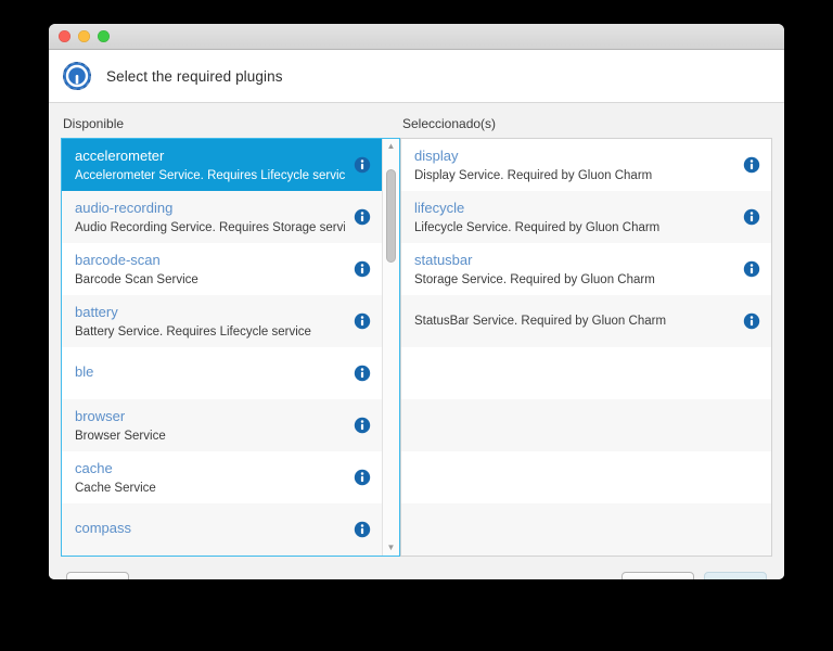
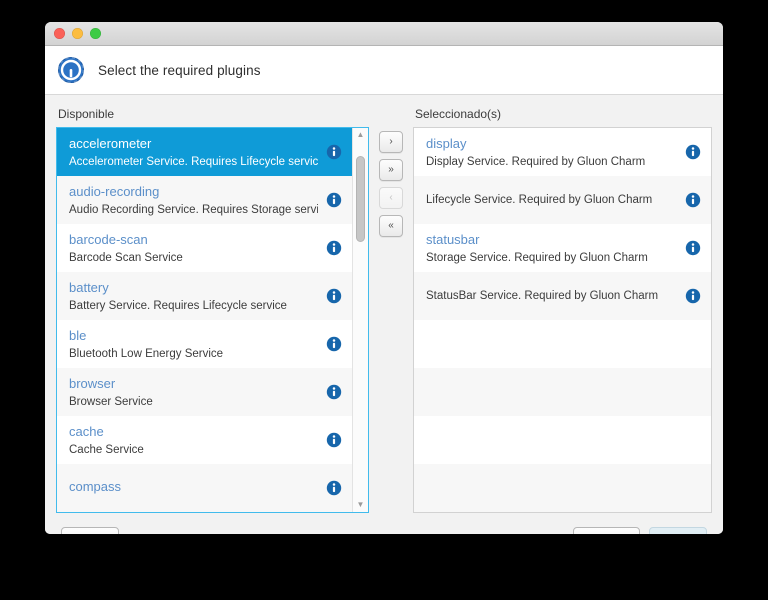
  Select the required plugins
  Disponible
  accelerometer
  Accelerometer Service. Requires Lifecycle servic
  audio-recording
  Audio Recording Service. Requires Storage servi
  barcode-scan
  Barcode Scan Service
  battery
  Battery Service. Requires Lifecycle service
  ble
+ Bluetooth Low Energy Service
  browser
  Browser Service
  cache
  Cache Service
  compass
  ▲
  ▼
+ ›
+ »
+ ‹
+ «
  Seleccionado(s)
  display
  Display Service. Required by Gluon Charm
- lifecycle
  Lifecycle Service. Required by Gluon Charm
  statusbar
  Storage Service. Required by Gluon Charm
  StatusBar Service. Required by Gluon Charm
